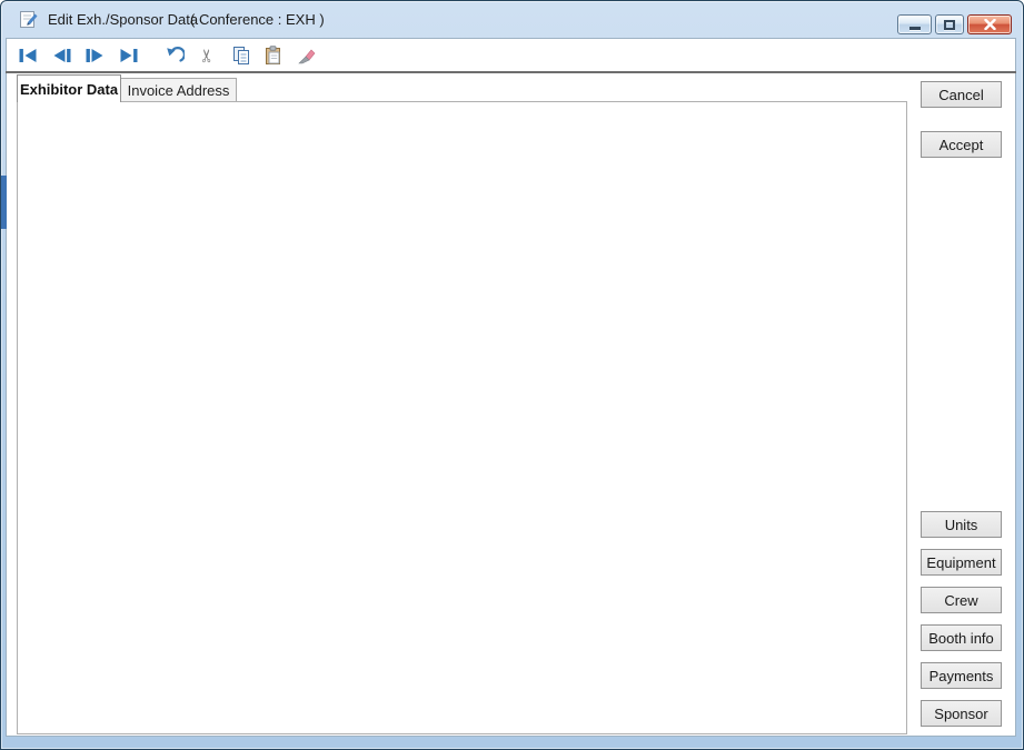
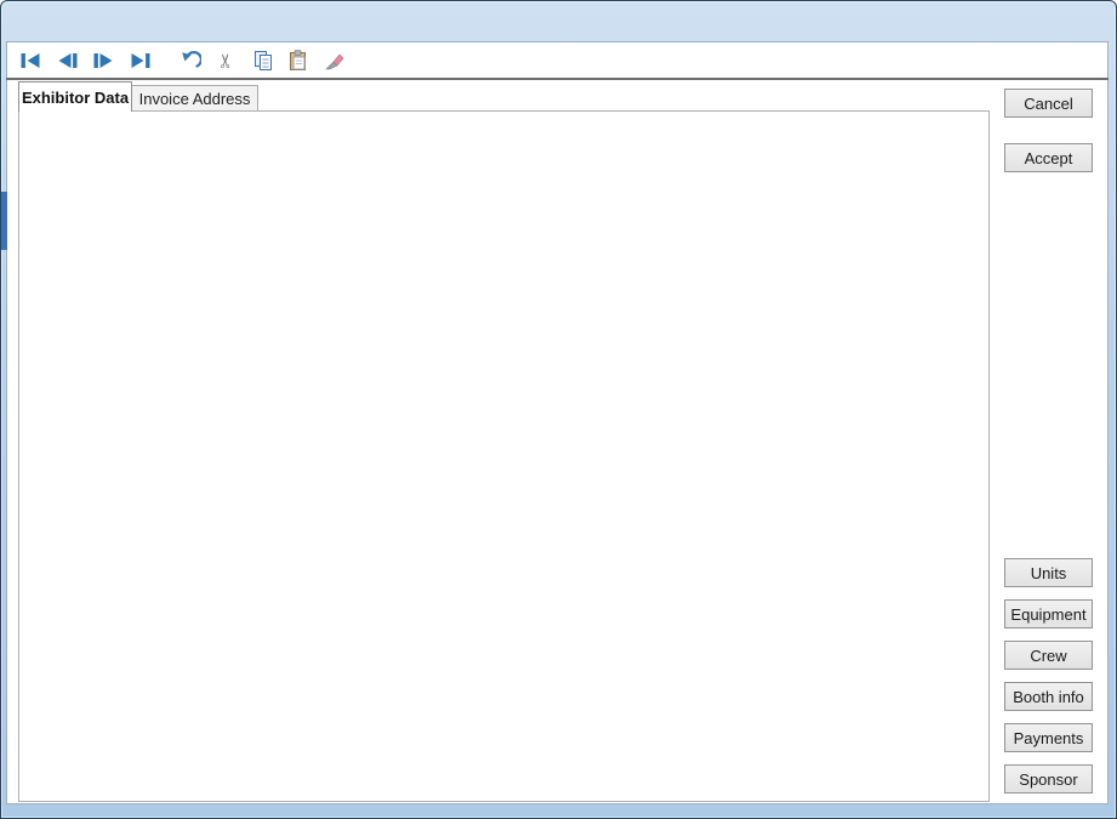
- Edit Exh./Sponsor Data
- ( Conference : EXH )
  Exhibitor Data
  Invoice Address
  Cancel
  Accept
  Units
  Equipment
  Crew
  Booth info
  Payments
  Sponsor
